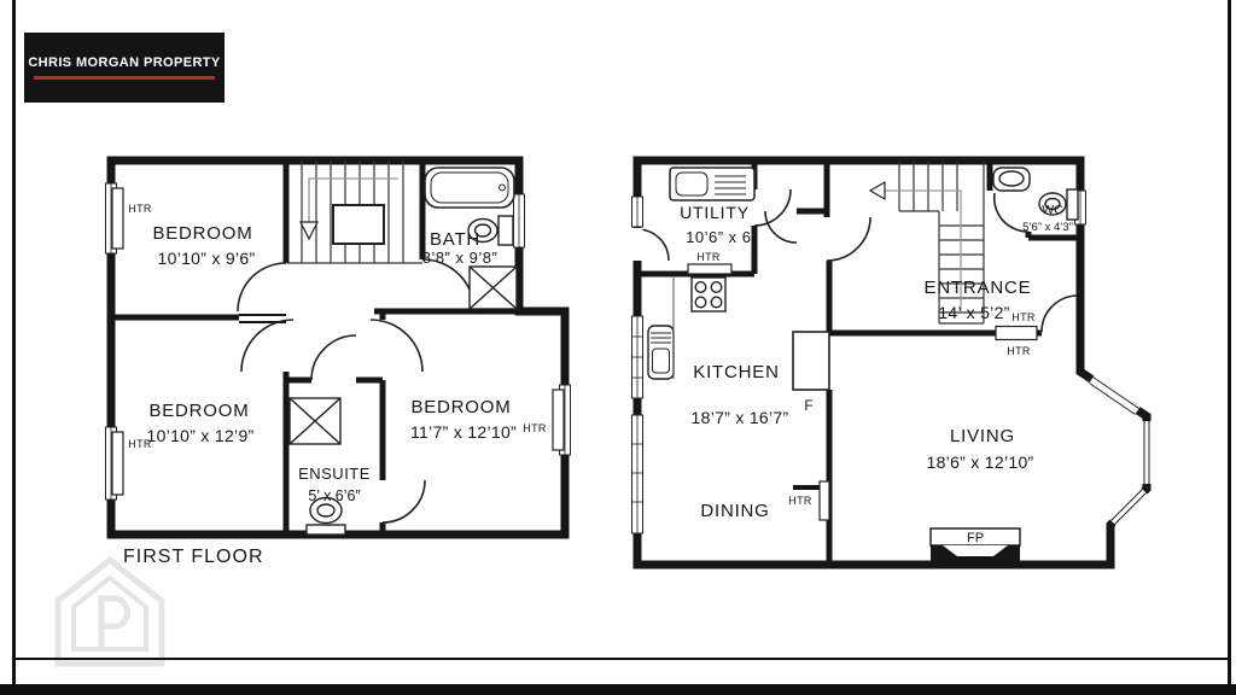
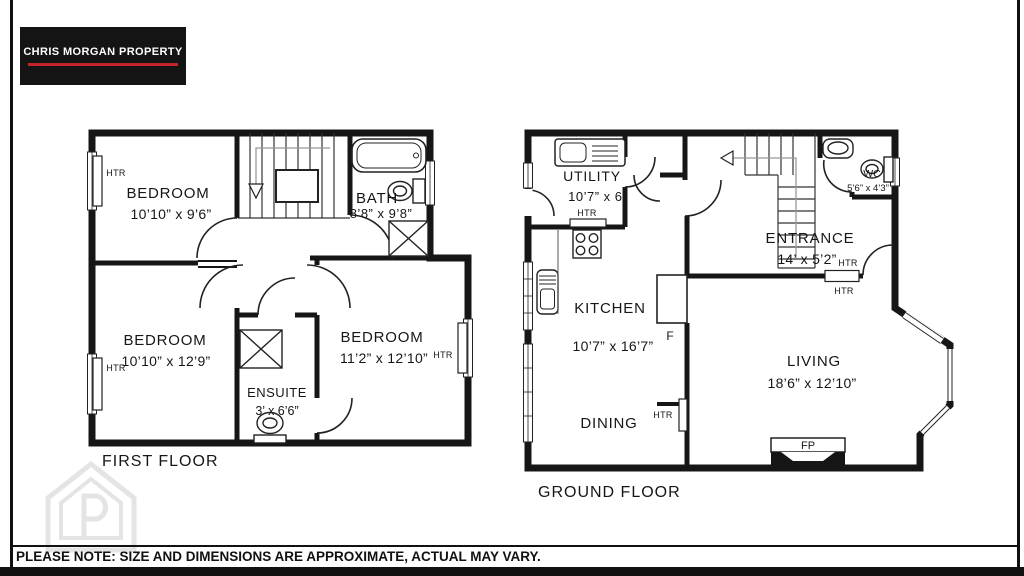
  CHRIS MORGAN PROPERTY
  BEDROOM
  10’10” x 9’6”
  BATH
  8’8” x 9’8”
  BEDROOM
  10’10” x 12’9”
  BEDROOM
- 11’7” x 12’10”
+ 11’2” x 12’10”
  ENSUITE
- 5’ x 6’6”
+ 3’ x 6’6”
  HTR
  HTR
  HTR
  FIRST FLOOR
  UTILITY
- 10’6” x 6’
+ 10’7” x 6’
  HTR
  WC
  5’6” x 4’3”
  ENTRANCE
  14’ x 5’2”
  HTR
  HTR
  KITCHEN
- 18’7” x 16’7”
+ 10’7” x 16’7”
  F
  DINING
  HTR
  LIVING
  18’6” x 12’10”
  FP
+ GROUND FLOOR
+ PLEASE NOTE: SIZE AND DIMENSIONS ARE APPROXIMATE, ACTUAL MAY VARY.
